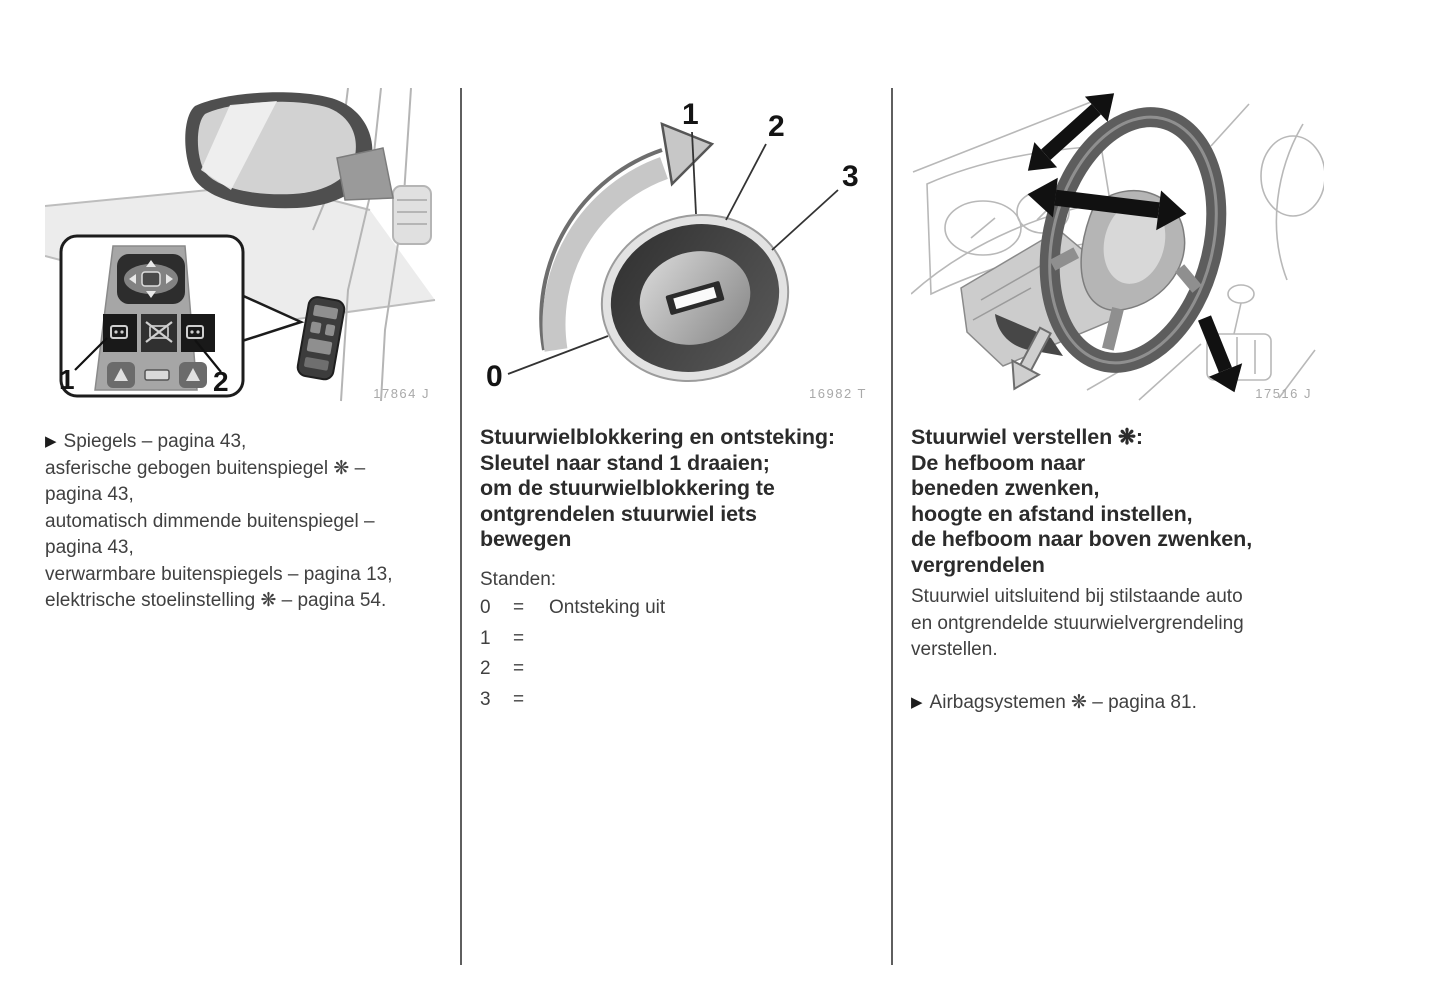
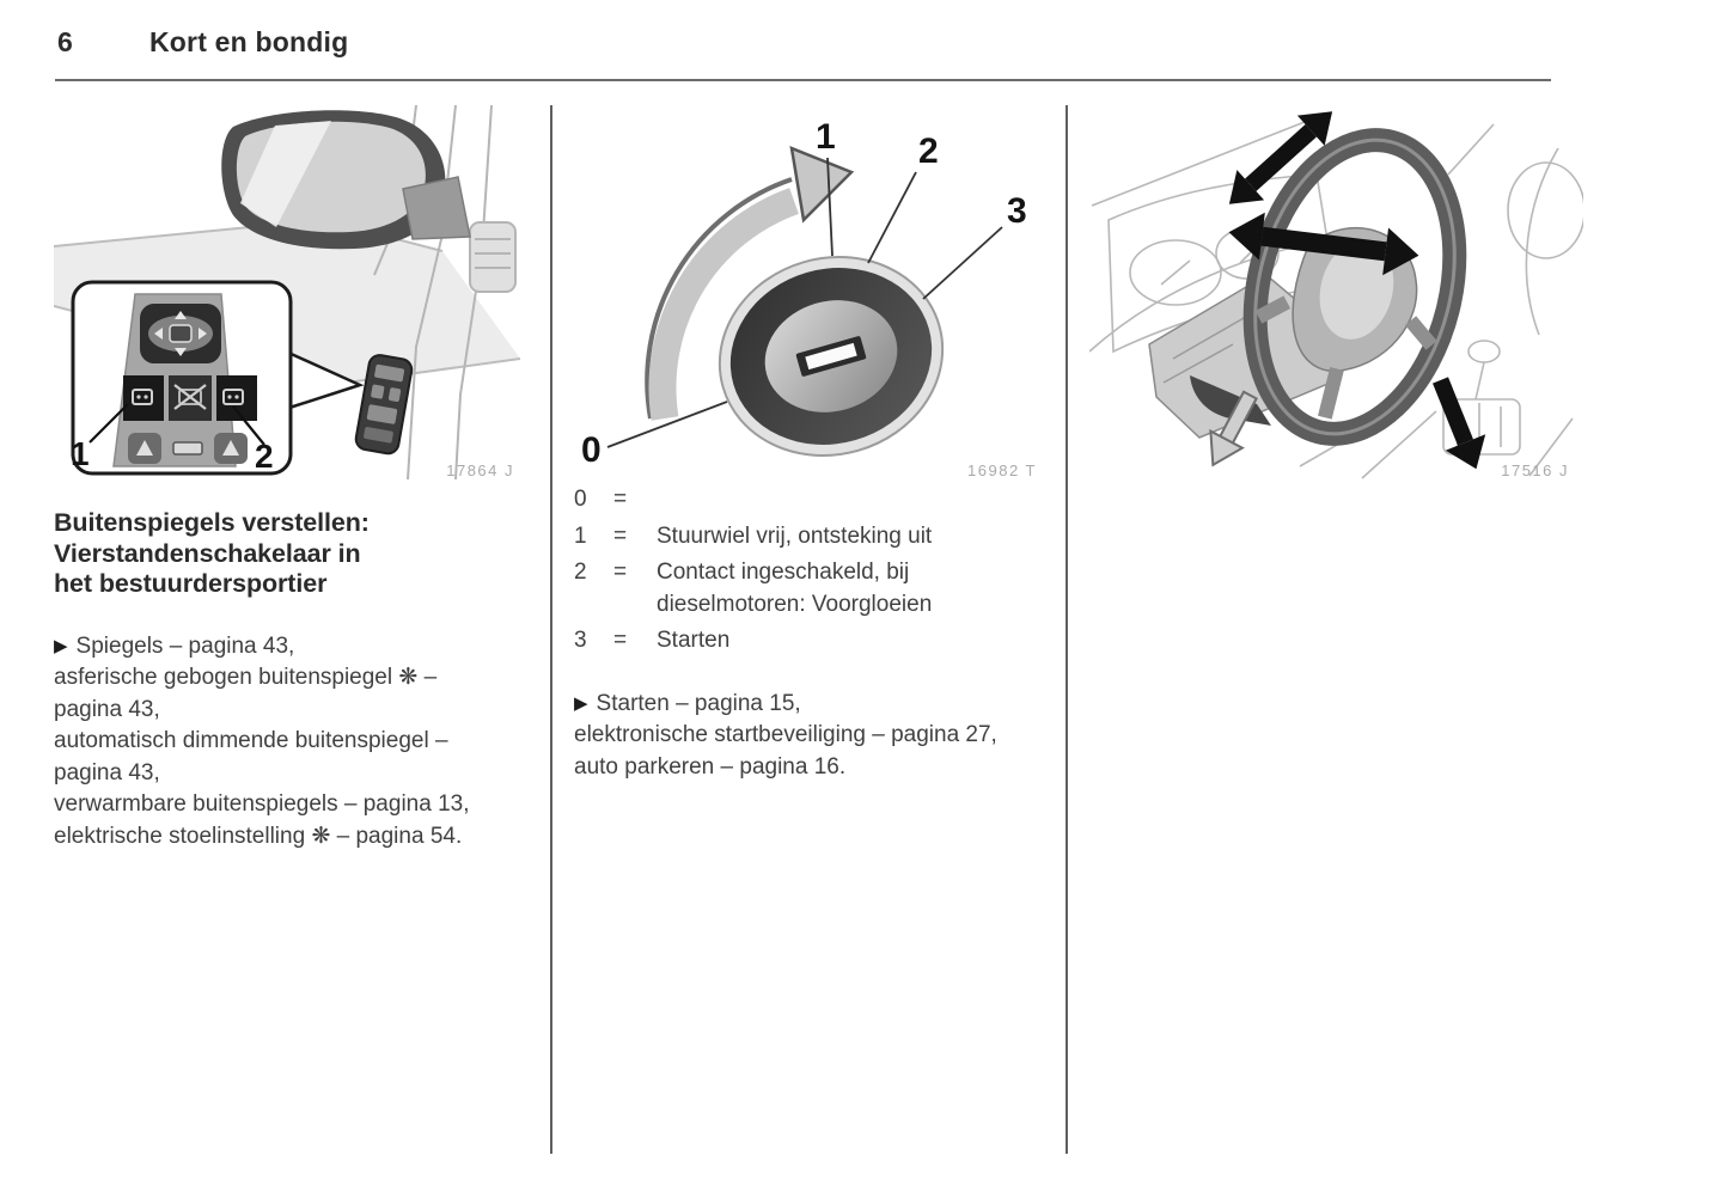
+ 6
+ Kort en bondig
  1
  2
  17864 J
+ Buitenspiegels verstellen:
+ Vierstandenschakelaar in
+ het bestuurdersportier
  ▶ Spiegels – pagina 43,
  asferische gebogen buitenspiegel ❋ –
  pagina 43,
  automatisch dimmende buitenspiegel –
  pagina 43,
  verwarmbare buitenspiegels – pagina 13,
  elektrische stoelinstelling ❋ – pagina 54.
  1
  2
  3
  0
  16982 T
- Stuurwielblokkering en ontsteking:
- Sleutel naar stand 1 draaien;
- om de stuurwielblokkering te
- ontgrendelen stuurwiel iets
- bewegen
- Standen:
  0
  =
- Ontsteking uit
  1
  =
+ Stuurwiel vrij, ontsteking uit
  2
  =
+ Contact ingeschakeld, bij
+ dieselmotoren: Voorgloeien
  3
  =
+ Starten
+ ▶ Starten – pagina 15,
+ elektronische startbeveiliging – pagina 27,
+ auto parkeren – pagina 16.
  17516 J
- Stuurwiel verstellen ❋:
- De hefboom naar
- beneden zwenken,
- hoogte en afstand instellen,
- de hefboom naar boven zwenken,
- vergrendelen
- Stuurwiel uitsluitend bij stilstaande auto
- en ontgrendelde stuurwielvergrendeling
- verstellen.
- ▶ Airbagsystemen ❋ – pagina 81.
